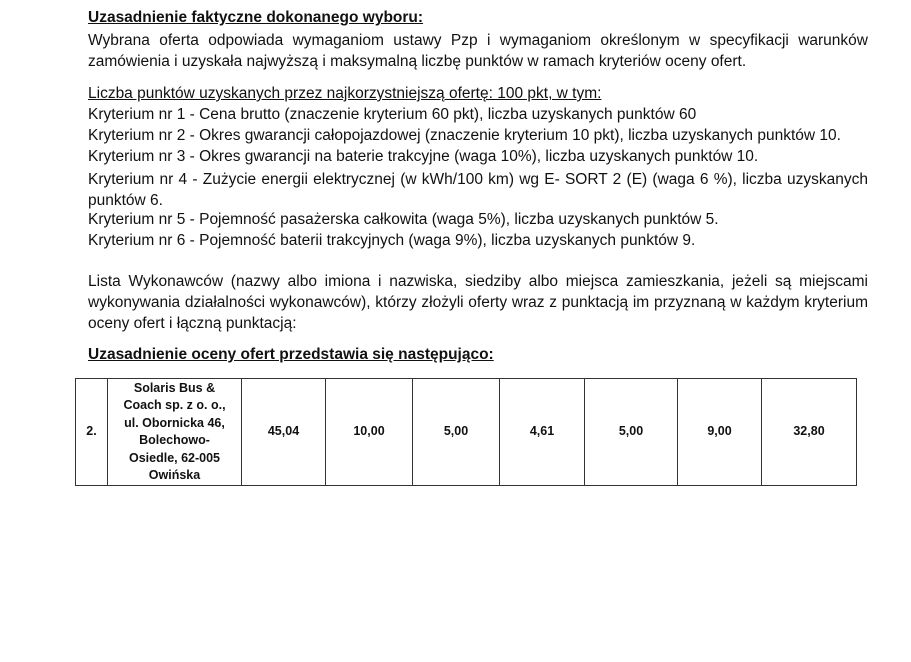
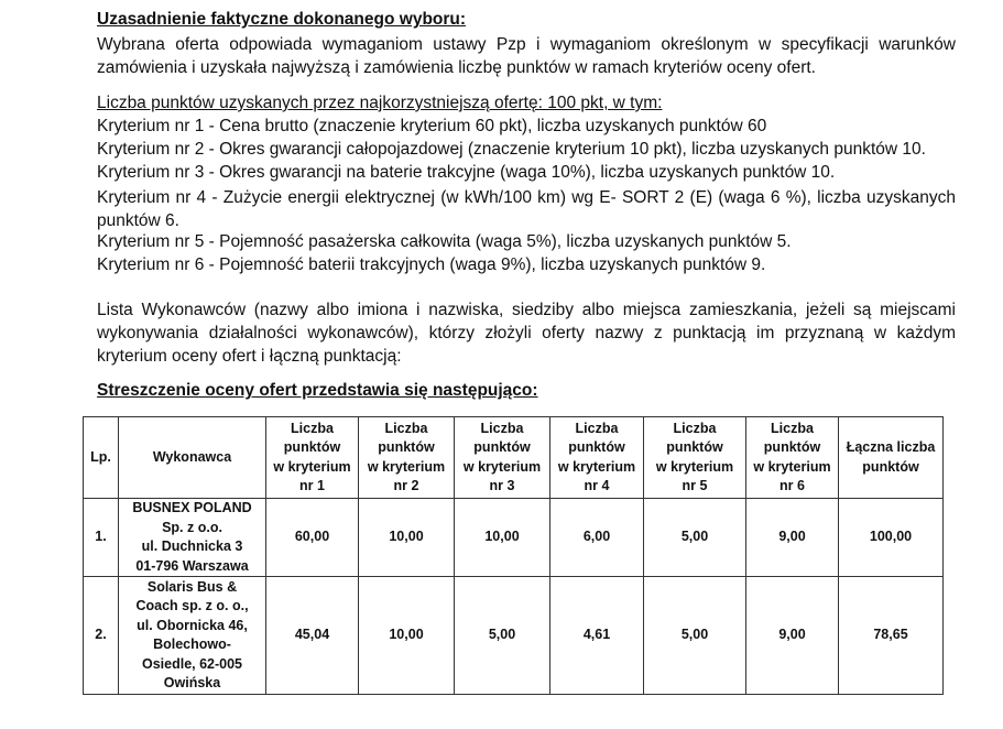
  Uzasadnienie faktyczne dokonanego wyboru:
- Wybrana oferta odpowiada wymaganiom ustawy Pzp i wymaganiom określonym w specyfikacji warunków zamówienia i uzyskała najwyższą i maksymalną liczbę punktów w ramach kryteriów oceny ofert.
+ Wybrana oferta odpowiada wymaganiom ustawy Pzp i wymaganiom określonym w specyfikacji warunków zamówienia i uzyskała najwyższą i zamówienia liczbę punktów w ramach kryteriów oceny ofert.
  Liczba punktów uzyskanych przez najkorzystniejszą ofertę: 100 pkt, w tym:
  Kryterium nr 1 - Cena brutto (znaczenie kryterium 60 pkt), liczba uzyskanych punktów 60
  Kryterium nr 2 - Okres gwarancji całopojazdowej (znaczenie kryterium 10 pkt), liczba uzyskanych punktów 10.
  Kryterium nr 3 - Okres gwarancji na baterie trakcyjne (waga 10%), liczba uzyskanych punktów 10.
  Kryterium nr 4 - Zużycie energii elektrycznej (w kWh/100 km) wg E- SORT 2 (E) (waga 6 %), liczba uzyskanych punktów 6.
  Kryterium nr 5 - Pojemność pasażerska całkowita (waga 5%), liczba uzyskanych punktów 5.
  Kryterium nr 6 - Pojemność baterii trakcyjnych (waga 9%), liczba uzyskanych punktów 9.
- Lista Wykonawców (nazwy albo imiona i nazwiska, siedziby albo miejsca zamieszkania, jeżeli są miejscami wykonywania działalności wykonawców), którzy złożyli oferty wraz z punktacją im przyznaną w każdym kryterium oceny ofert i łączną punktacją:
+ Lista Wykonawców (nazwy albo imiona i nazwiska, siedziby albo miejsca zamieszkania, jeżeli są miejscami wykonywania działalności wykonawców), którzy złożyli oferty nazwy z punktacją im przyznaną w każdym kryterium oceny ofert i łączną punktacją:
- Uzasadnienie oceny ofert przedstawia się następująco:
+ Streszczenie oceny ofert przedstawia się następująco:
+ Lp.	Wykonawca	Liczba punktów w kryterium nr 1	Liczba punktów w kryterium nr 2	Liczba punktów w kryterium nr 3	Liczba punktów w kryterium nr 4	Liczba punktów w kryterium nr 5	Liczba punktów w kryterium nr 6	Łączna liczba punktów
+ 1.	BUSNEX POLAND Sp. z o.o. ul. Duchnicka 3 01-796 Warszawa	60,00	10,00	10,00	6,00	5,00	9,00	100,00
- 2.	Solaris Bus & Coach sp. z o. o., ul. Obornicka 46, Bolechowo- Osiedle, 62-005 Owińska	45,04	10,00	5,00	4,61	5,00	9,00	32,80
+ 2.	Solaris Bus & Coach sp. z o. o., ul. Obornicka 46, Bolechowo- Osiedle, 62-005 Owińska	45,04	10,00	5,00	4,61	5,00	9,00	78,65
